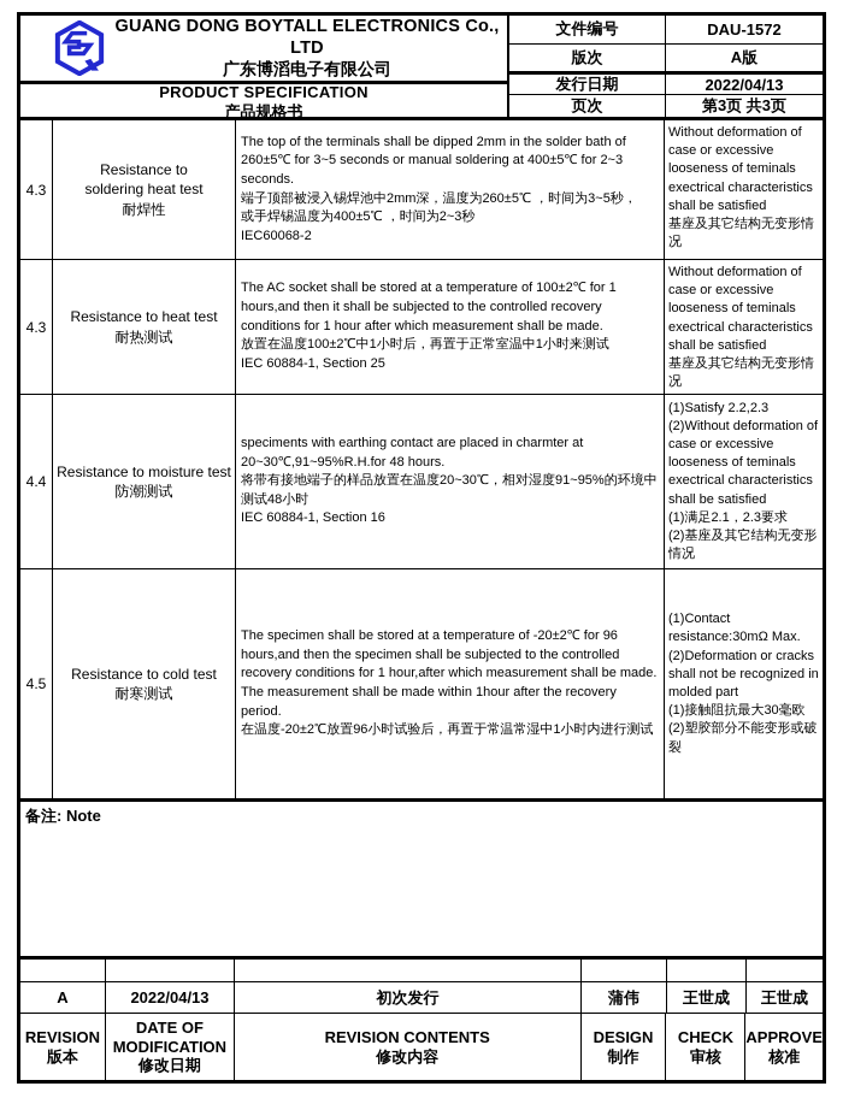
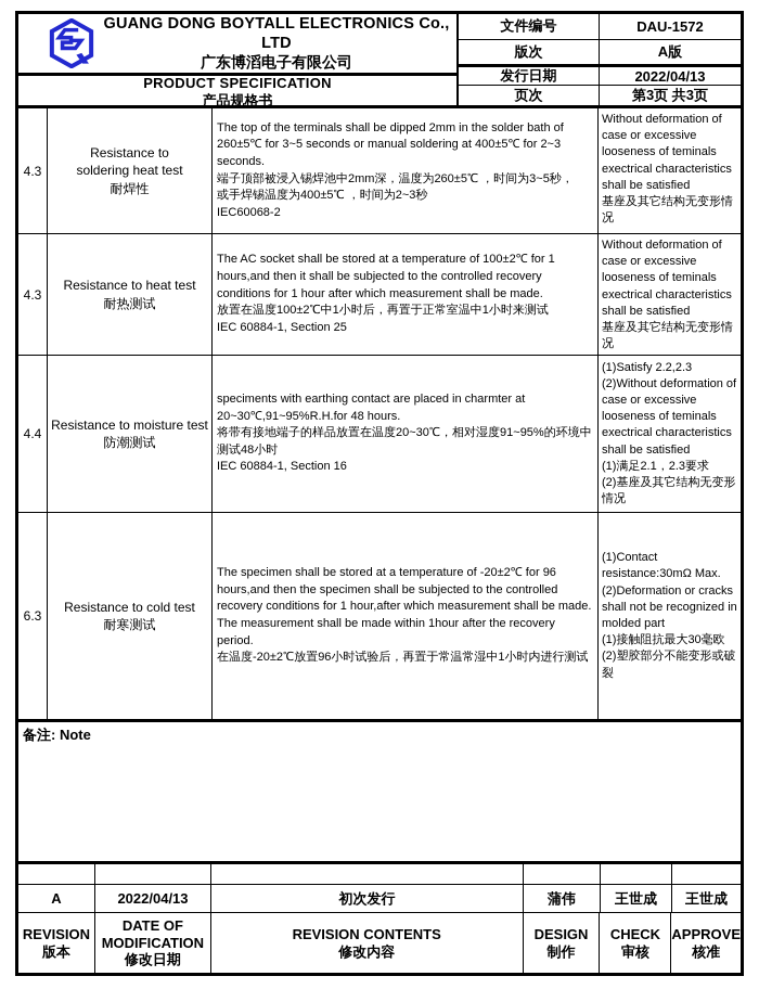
  GUANG DONG BOYTALL ELECTRONICS Co., LTD
  广东博滔电子有限公司
  PRODUCT SPECIFICATION
  产品规格书
  文件编号
  DAU-1572
  版次
  A版
  发行日期
  2022/04/13
  页次
  第3页 共3页
  4.3
  Resistance to
  soldering heat test
  耐焊性
  The top of the terminals shall be dipped 2mm in the solder bath of 260±5℃ for 3~5 seconds or manual soldering at 400±5℃ for 2~3 seconds.
  端子顶部被浸入锡焊池中2mm深，温度为260±5℃ ，时间为3~5秒，
  或手焊锡温度为400±5℃ ，时间为2~3秒
  IEC60068-2
  Without deformation of case or excessive looseness of teminals exectrical characteristics shall be satisfied
  基座及其它结构无变形情况
  4.3
  Resistance to heat test
  耐热测试
  The AC socket shall be stored at a temperature of 100±2℃ for 1 hours,and then it shall be subjected to the controlled recovery conditions for 1 hour after which measurement shall be made.
  放置在温度100±2℃中1小时后，再置于正常室温中1小时来测试
  IEC 60884-1, Section 25
  Without deformation of case or excessive looseness of teminals exectrical characteristics shall be satisfied
  基座及其它结构无变形情况
  4.4
  Resistance to moisture test
  防潮测试
  speciments with earthing contact are placed in charmter at 20~30℃,91~95%R.H.for 48 hours.
  将带有接地端子的样品放置在温度20~30℃，相对湿度91~95%的环境中测试48小时
  IEC 60884-1, Section 16
  (1)Satisfy 2.2,2.3
  (2)Without deformation of case or excessive looseness of teminals exectrical characteristics shall be satisfied
  (1)满足2.1，2.3要求
  (2)基座及其它结构无变形情况
- 4.5
+ 6.3
  Resistance to cold test
  耐寒测试
  The specimen shall be stored at a temperature of -20±2℃ for 96 hours,and then the specimen shall be subjected to the controlled recovery conditions for 1 hour,after which measurement shall be made.
  The measurement shall be made within 1hour after the recovery period.
  在温度-20±2℃放置96小时试验后，再置于常温常湿中1小时内进行测试
  (1)Contact resistance:30mΩ Max.
  (2)Deformation or cracks shall not be recognized in molded part
  (1)接触阻抗最大30毫欧
  (2)塑胶部分不能变形或破裂
  备注: Note
  A
  2022/04/13
  初次发行
  蒲伟
  王世成
  王世成
  REVISION
  版本
  DATE OF MODIFICATION
  修改日期
  REVISION CONTENTS
  修改内容
  DESIGN
  制作
  CHECK
  审核
  APPROVE
  核准
